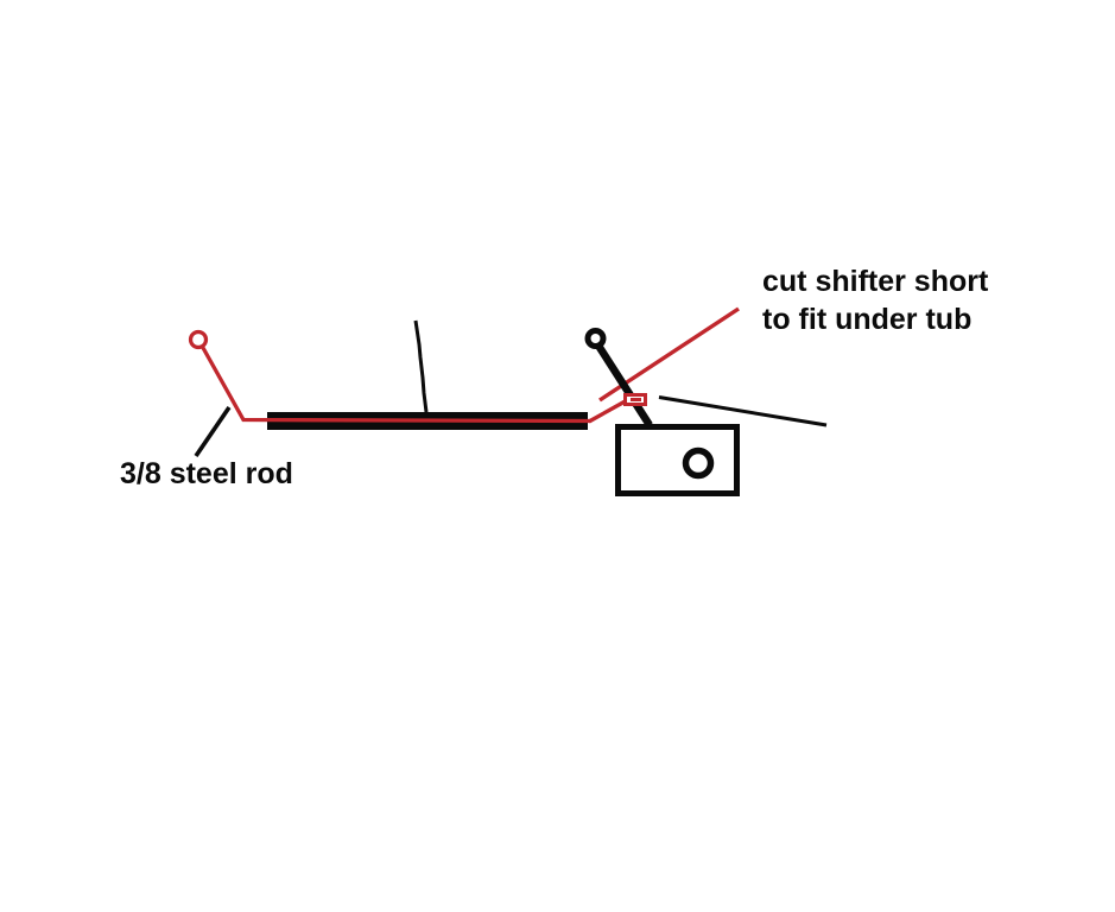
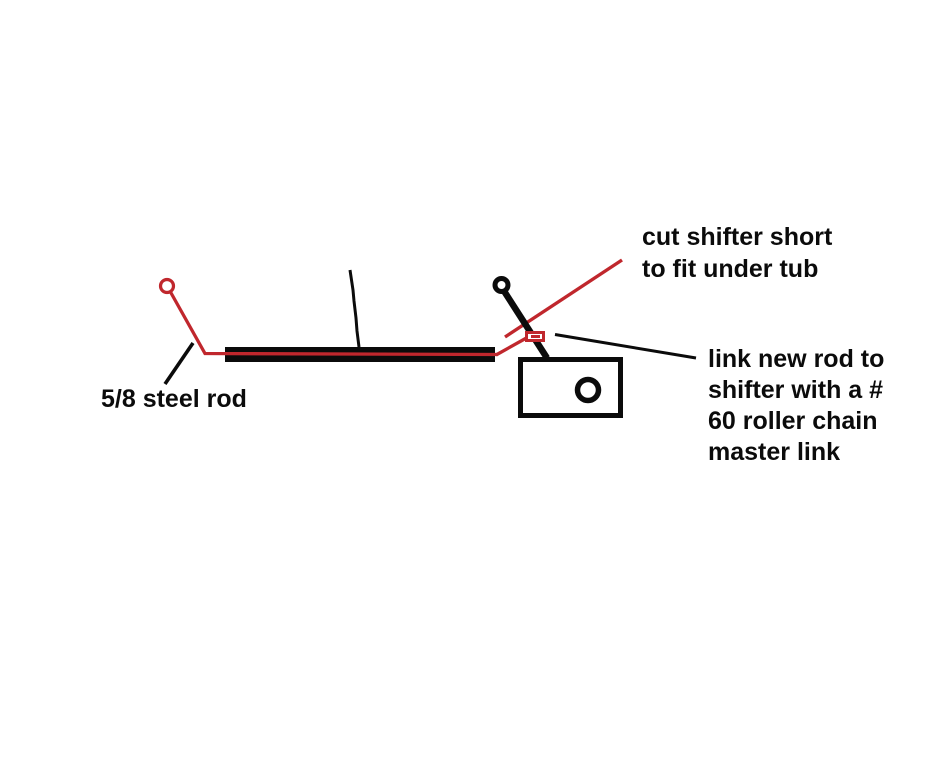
  cut shifter short
  to fit under tub
- 3/8 steel rod
+ 5/8 steel rod
+ link new rod to
+ shifter with a #
+ 60 roller chain
+ master link
